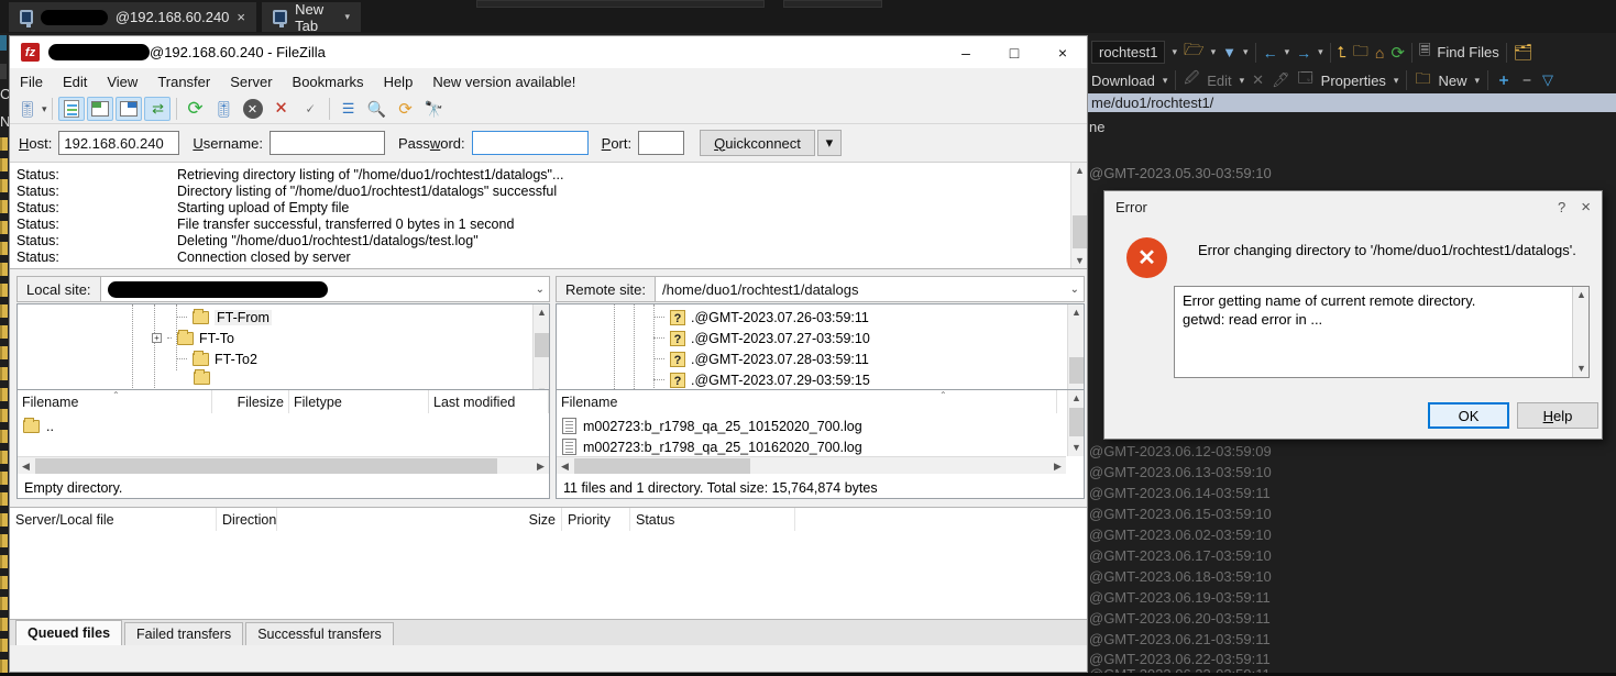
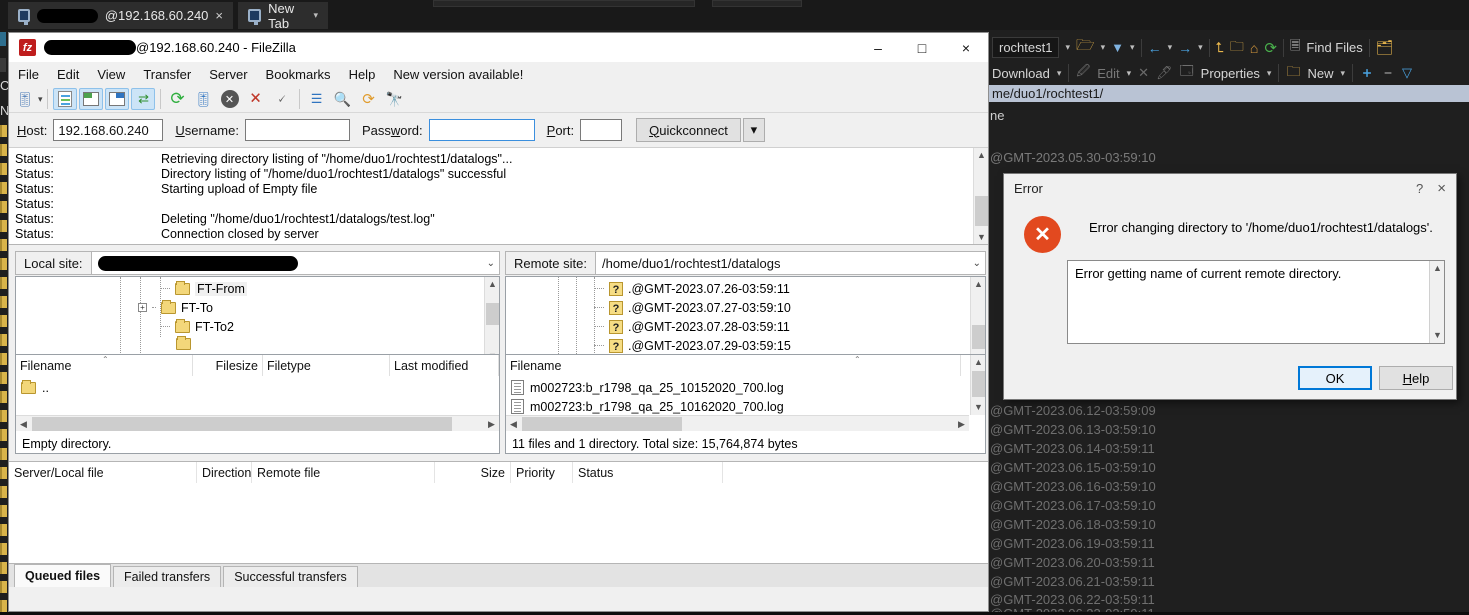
  @192.168.60.240
  ×
  New Tab
  ▾
  rochtest1
  ▾
  🗁
  ▾
  ▼
  ▾
  ←
  ▾
  →
  ▾
  ⮤
  🗀
  ⌂
  ⟳
  🗏
  Find Files
  🗂
  Download
  ▾
  🖉
  Edit
  ▾
  ✕
  🖊
  🗔
  Properties
  ▾
  🗀
  New
  ▾
  ＋
  －
  ▽
  me/duo1/rochtest1/
  ne
  @GMT-2023.05.30-03:59:10
  @GMT-2023.06.12-03:59:09
  @GMT-2023.06.13-03:59:10
  @GMT-2023.06.14-03:59:11
  @GMT-2023.06.15-03:59:10
- @GMT-2023.06.02-03:59:10
+ @GMT-2023.06.16-03:59:10
  @GMT-2023.06.17-03:59:10
  @GMT-2023.06.18-03:59:10
  @GMT-2023.06.19-03:59:11
  @GMT-2023.06.20-03:59:11
  @GMT-2023.06.21-03:59:11
  @GMT-2023.06.22-03:59:11
  C
  N
  fz
  @192.168.60.240 - FileZilla
  –
  □
  ×
  File
  Edit
  View
  Transfer
  Server
  Bookmarks
  Help
  New version available!
  🎚
  ▾
  ⇄
  ⟳
  🎚
  ✕
  🗙
  🗸
  ☰
  🔍
  ⟳
  🔭
  Host:
  192.168.60.240
  Username:
  Password:
  Port:
  Quickconnect
  ▾
  Status:
  Retrieving directory listing of "/home/duo1/rochtest1/datalogs"...
  Status:
  Directory listing of "/home/duo1/rochtest1/datalogs" successful
  Status:
  Starting upload of Empty file
  Status:
- File transfer successful, transferred 0 bytes in 1 second
  Status:
  Deleting "/home/duo1/rochtest1/datalogs/test.log"
  Status:
  Connection closed by server
  ▲
  ▼
  Local site:
  ⌄
  Remote site:
  /home/duo1/rochtest1/datalogs
  ⌄
  FT-From
  +
  FT-To
  FT-To2
  ▲
  ?
  .@GMT-2023.07.26-03:59:11
  ?
  .@GMT-2023.07.27-03:59:10
  ?
  .@GMT-2023.07.28-03:59:11
  ?
  .@GMT-2023.07.29-03:59:15
  ▲
  Filename
  ⌃
  Filesize
  Filetype
  Last modified
  ..
  ◀
  ▶
  Empty directory.
  Filename
  ⌃
  m002723:b_r1798_qa_25_10152020_700.log
  m002723:b_r1798_qa_25_10162020_700.log
  ▲
  ▼
  ◀
  ▶
  11 files and 1 directory. Total size: 15,764,874 bytes
  Server/Local file
  Direction
+ Remote file
  Size
  Priority
  Status
  Queued files
  Failed transfers
  Successful transfers
  Error
  ?
  ×
  ✕
  Error changing directory to '/home/duo1/rochtest1/datalogs'.
  Error getting name of current remote directory.
- getwd: read error in ...
  ▲
  ▼
  OK
  Help
